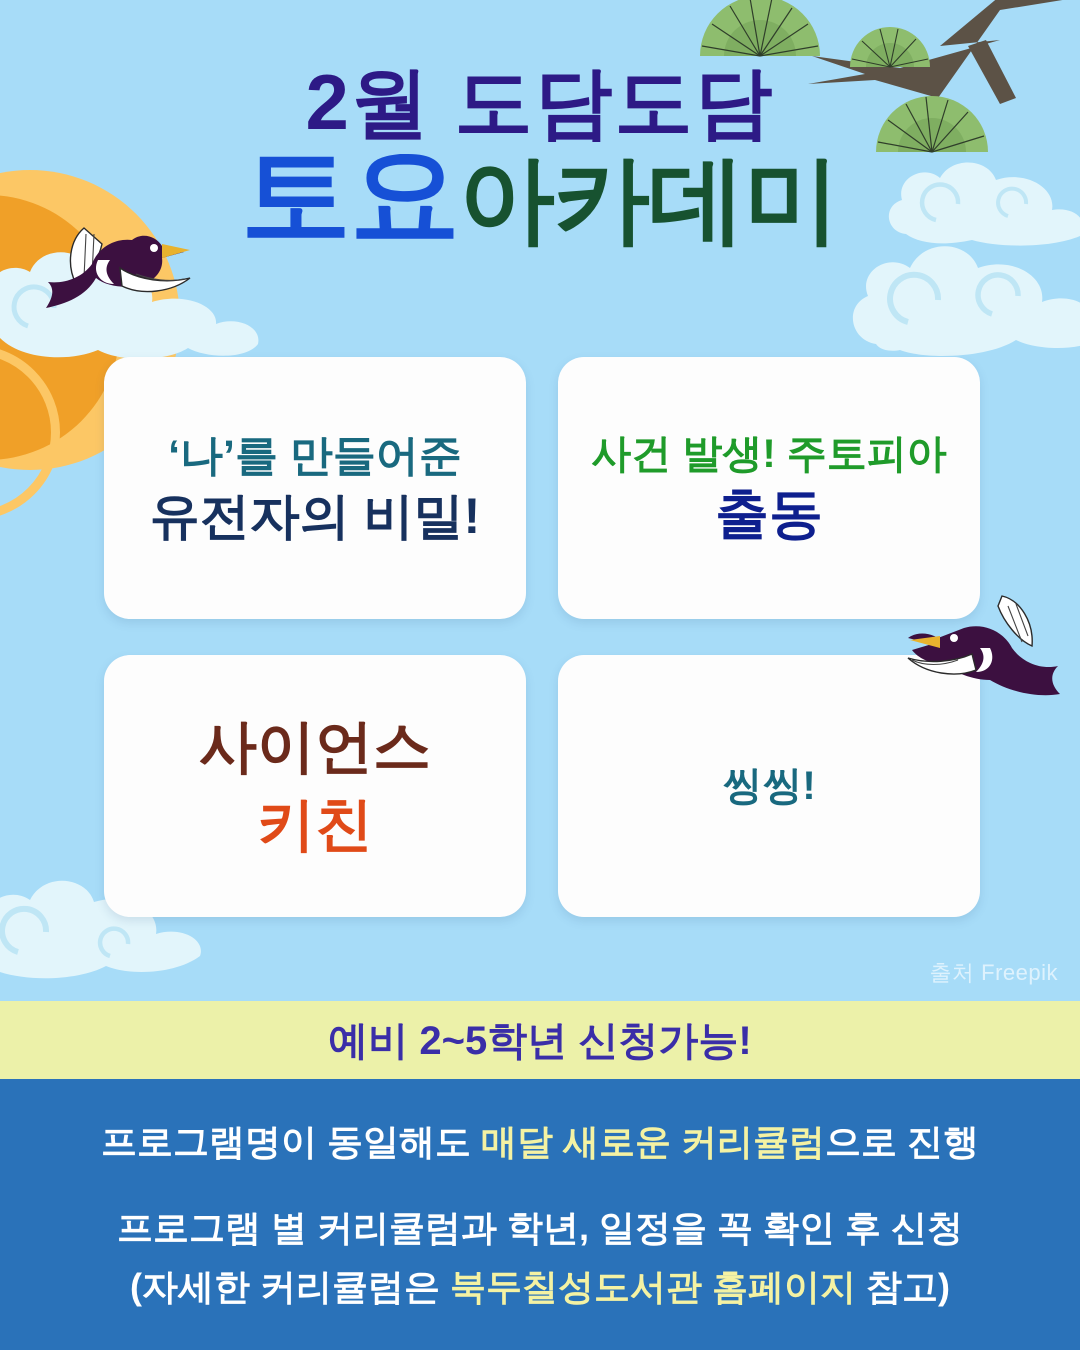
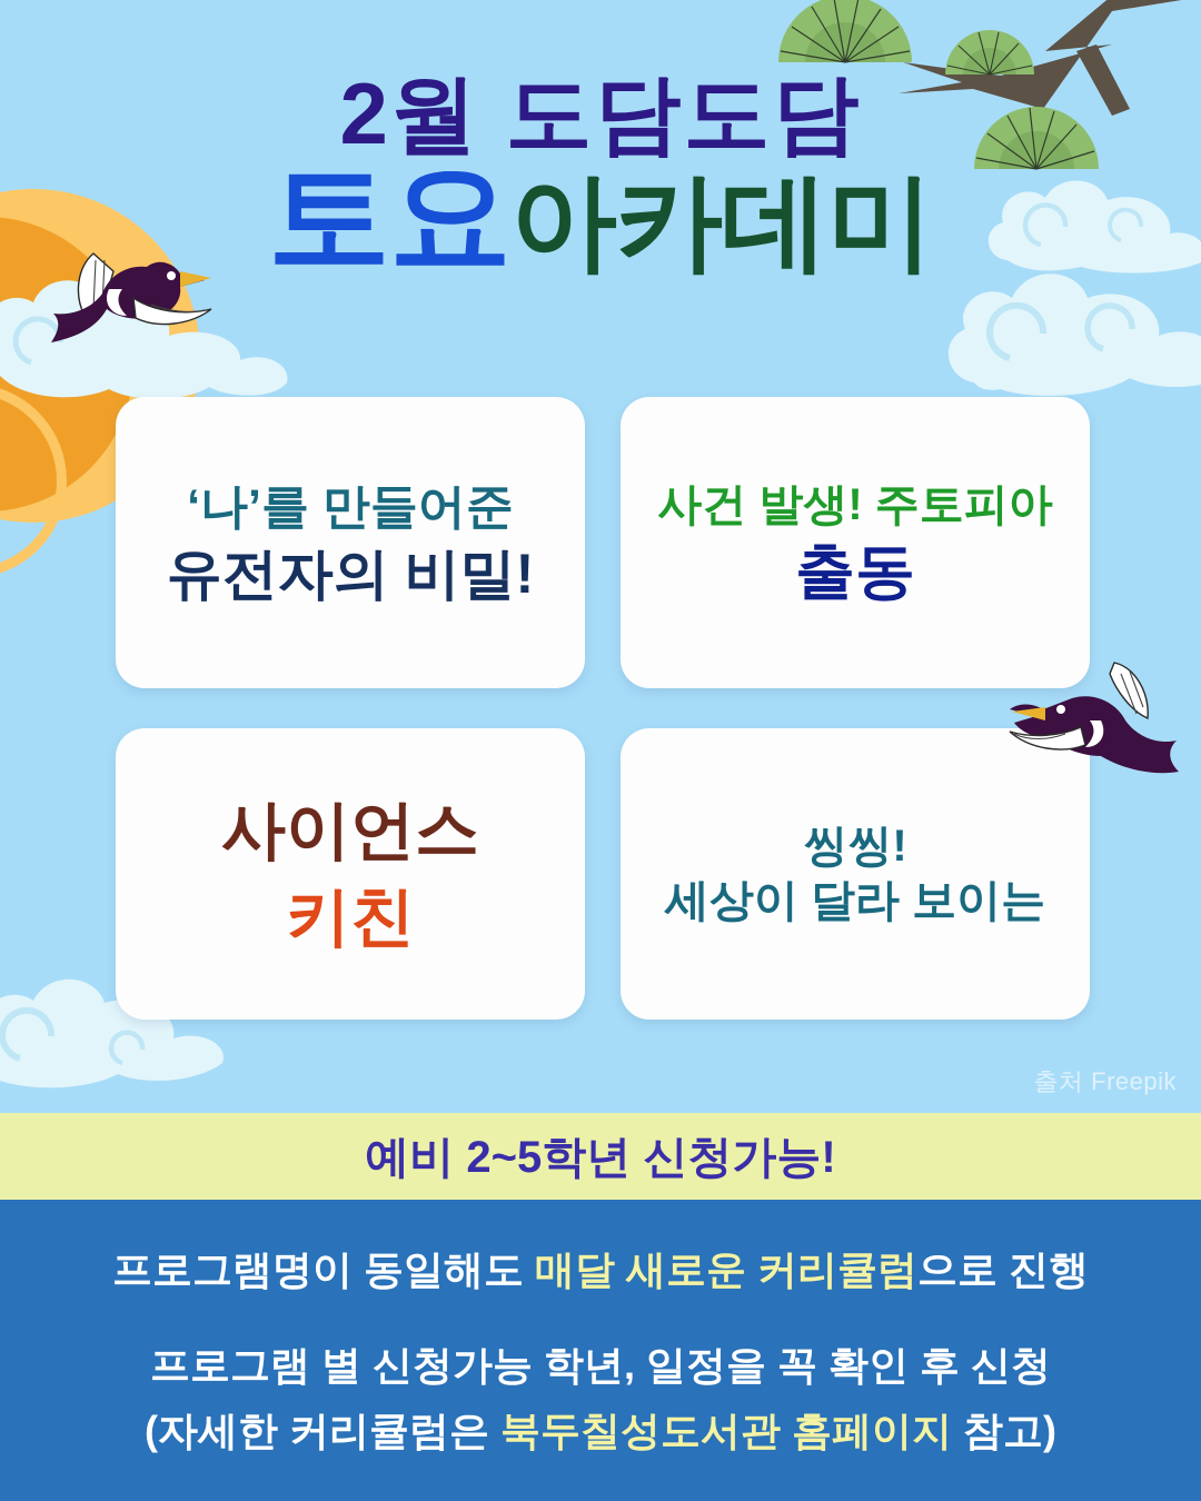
  2월 도담도담
  토요아카데미
  ‘나’를 만들어준
  유전자의 비밀!
  사건 발생! 주토피아
  출동
  사이언스
  키친
  씽씽!
+ 세상이 달라 보이는
  출처 Freepik
  예비 2~5학년 신청가능!
  프로그램명이 동일해도 매달 새로운 커리큘럼으로 진행
- 프로그램 별 커리큘럼과 학년, 일정을 꼭 확인 후 신청
+ 프로그램 별 신청가능 학년, 일정을 꼭 확인 후 신청
  (자세한 커리큘럼은 북두칠성도서관 홈페이지 참고)
